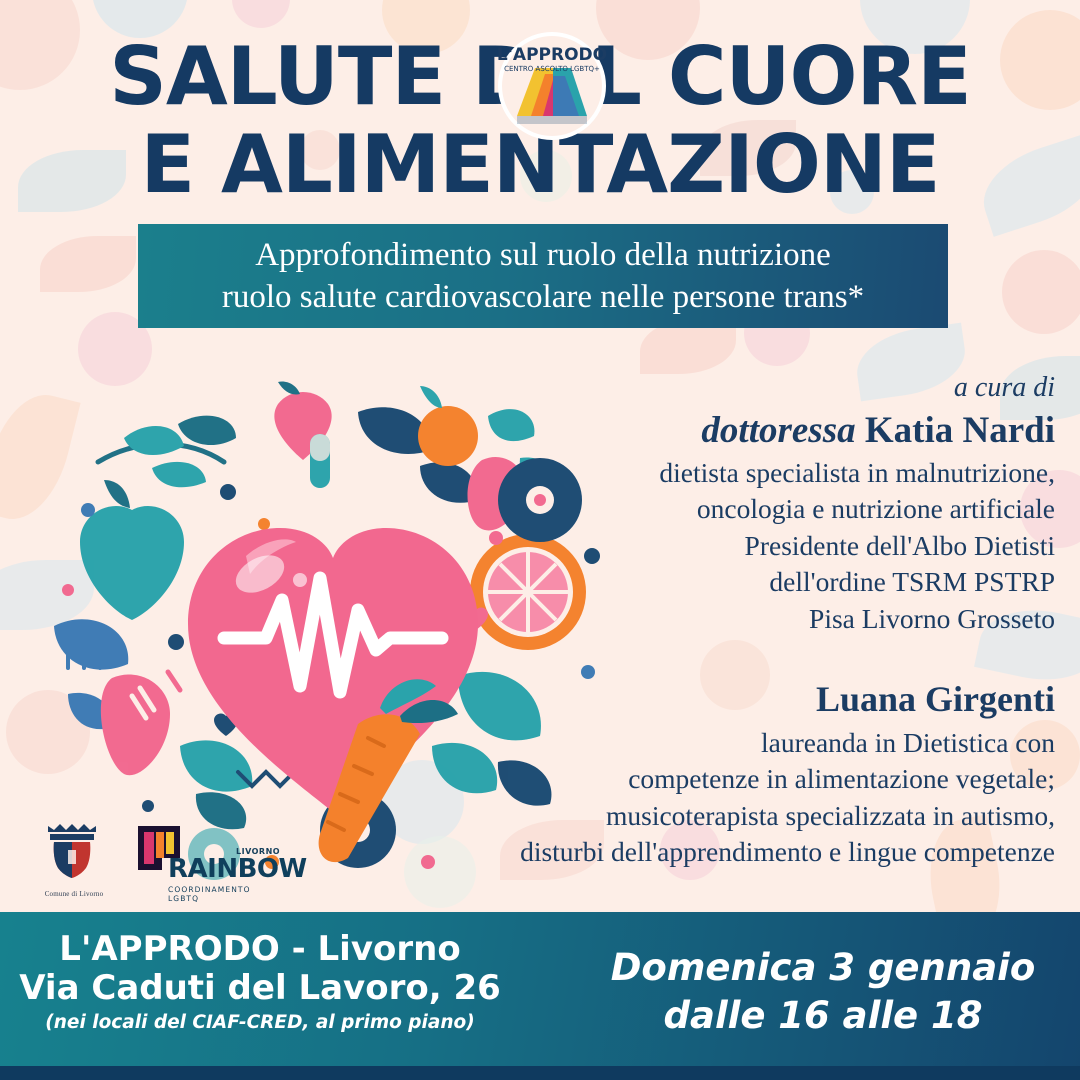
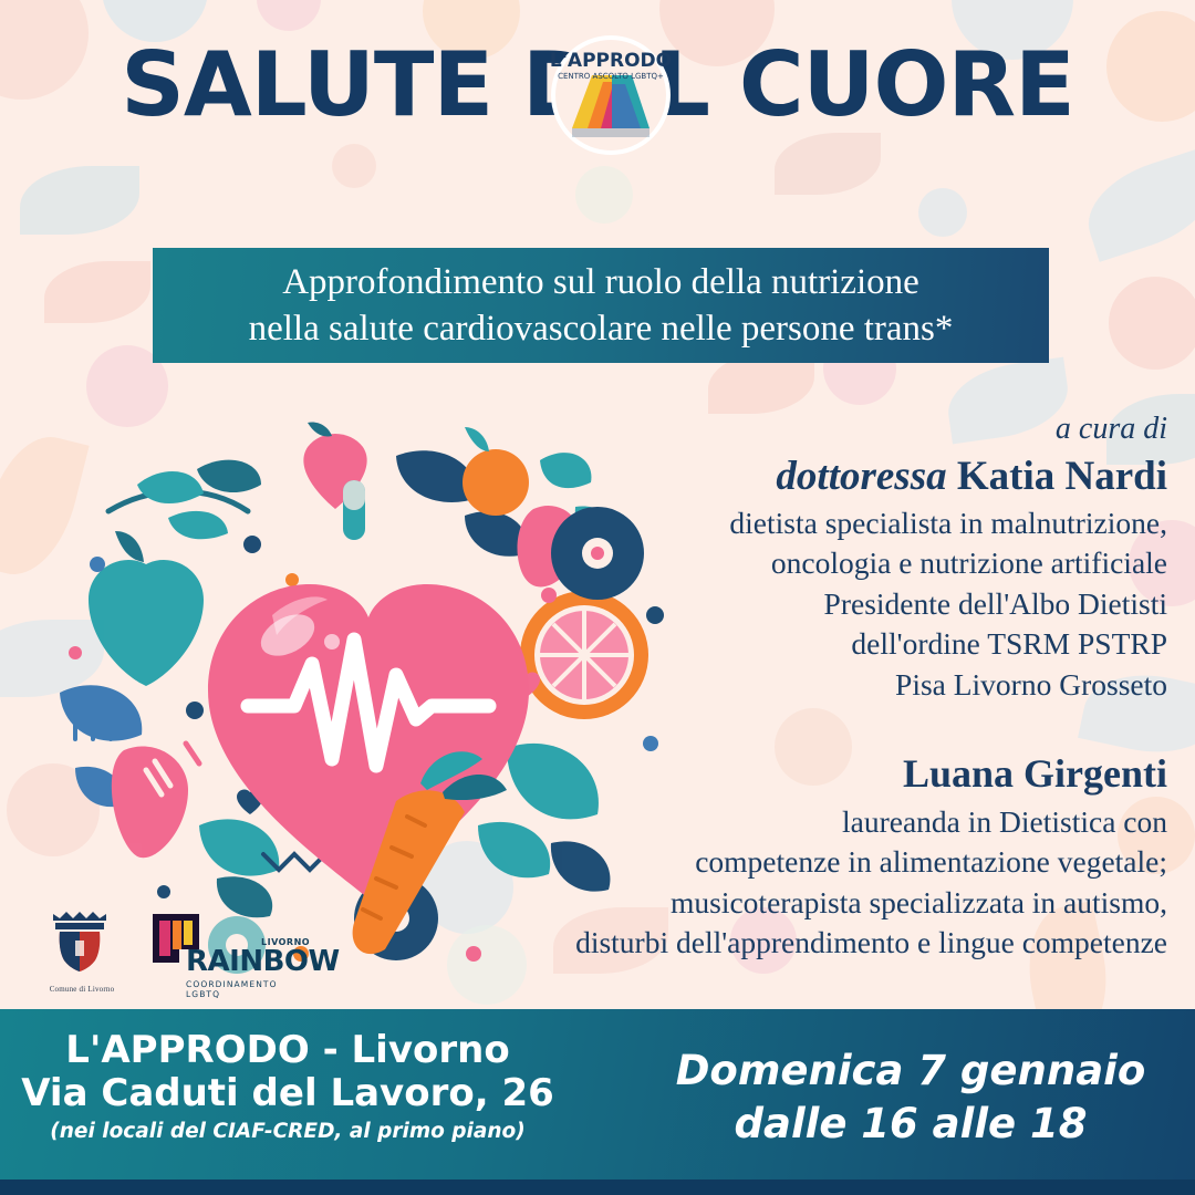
  SALUTEL CUORE
- E ALIMENTAZIONE
  Approfondimento sul ruolo della nutrizione
- ruolo salute cardiovascolare nelle persone trans*
+ nella salute cardiovascolare nelle persone trans*
  a cura di
  dottoressa Katia Nardi
  dietista specialista in malnutrizione,
  oncologia e nutrizione artificiale
  Presidente dell'Albo Dietisti
  dell'ordine TSRM PSTRP
  Pisa Livorno Grosseto
  Luana Girgenti
  laureanda in Dietistica con
  competenze in alimentazione vegetale;
  musicoterapista specializzata in autismo,
  disturbi dell'apprendimento e lingue competenze
  Comune di Livorno
  LIVORNO
  RAINBOW
  COORDINAMENTO LGBTQ
  L'APPRODO - Livorno
  Via Caduti del Lavoro, 26
  (nei locali del CIAF-CRED, al primo piano)
- Domenica 3 gennaio
+ Domenica 7 gennaio
  dalle 16 alle 18
  L'APPRODO
  CENTRO ASCOLTO LGBTQ+
